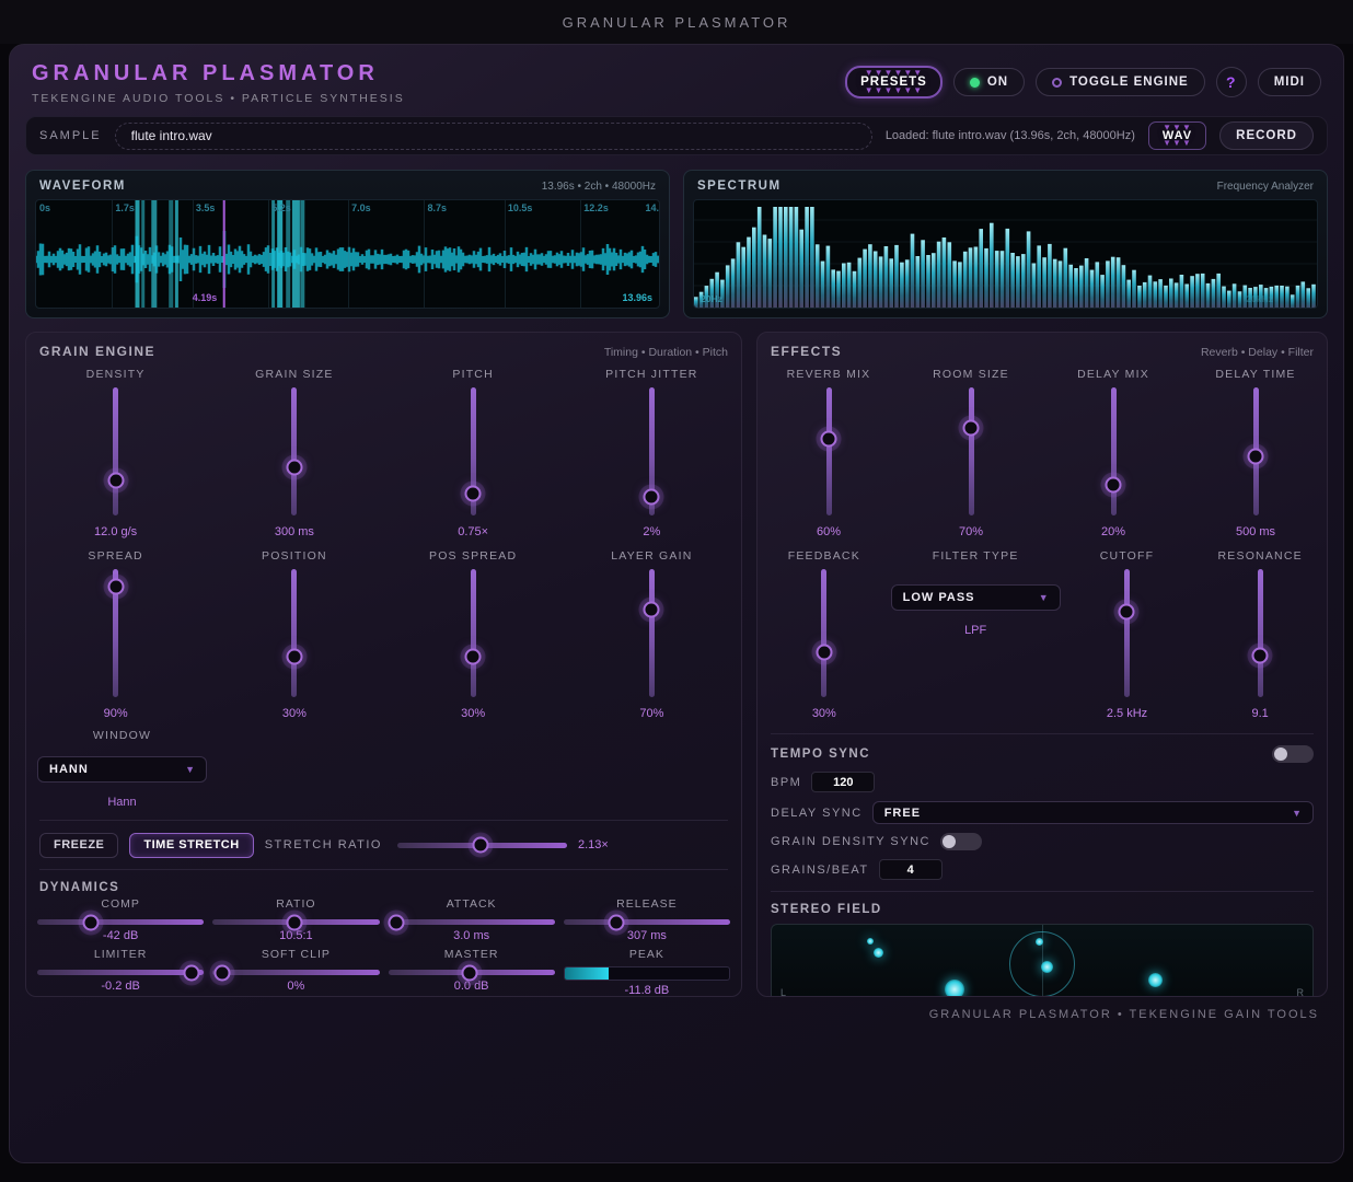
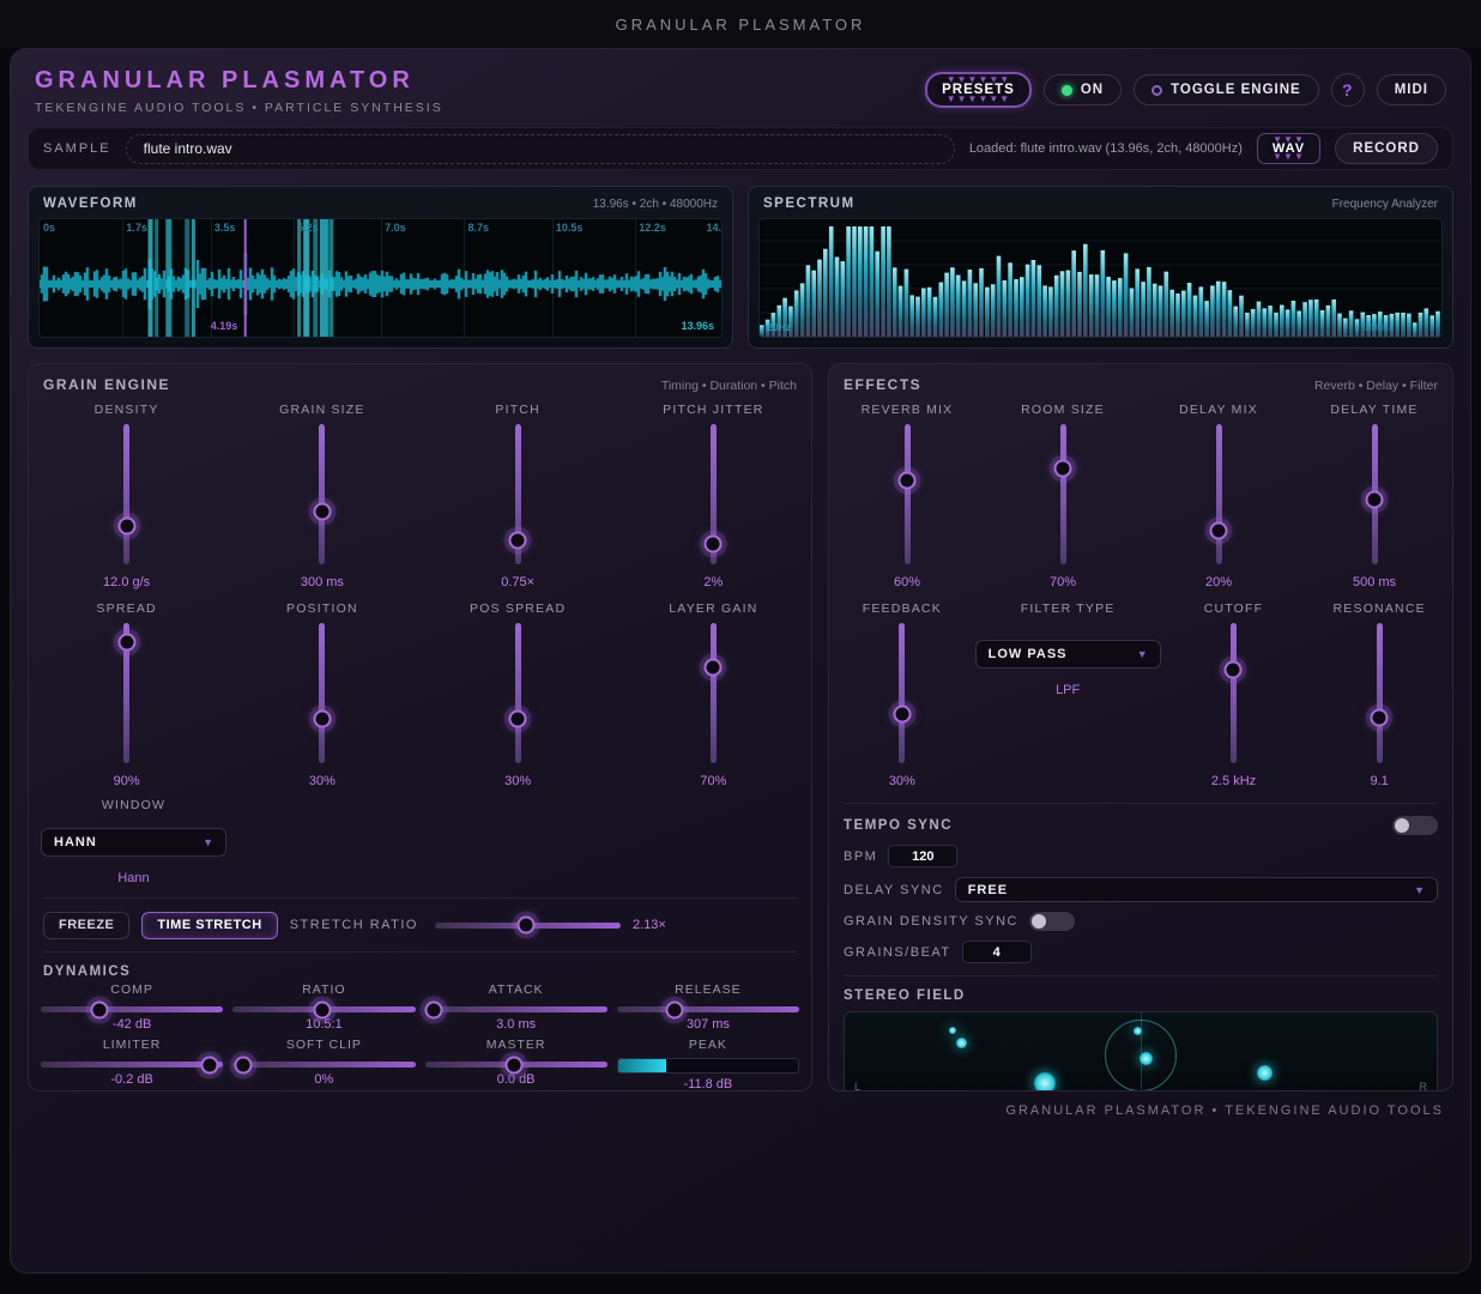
  GRANULAR PLASMATOR
  GRANULAR PLASMATOR
  TEKENGINE AUDIO TOOLS • PARTICLE SYNTHESIS
  ▼▼▼▼▼▼
  PRESETS
  ▼▼▼▼▼▼
  ON
  TOGGLE ENGINE
  ?
  MIDI
  SAMPLE
  flute intro.wav
  Loaded: flute intro.wav (13.96s, 2ch, 48000Hz)
  ▼▼▼
  WAV
  ▼▼▼
  RECORD
  WAVEFORM
  13.96s • 2ch • 48000Hz
  0s
  1.7s
  3.5s
  5.2s
  7.0s
  8.7s
  10.5s
  12.2s
  14.
  4.19s
  13.96s
  SPECTRUM
  Frequency Analyzer
  20Hz
  20kHz
  GRAIN ENGINE
  Timing • Duration • Pitch
  DENSITY
  12.0 g/s
  GRAIN SIZE
  300 ms
  PITCH
  0.75×
  PITCH JITTER
  2%
  SPREAD
  90%
  POSITION
  30%
  POS SPREAD
  30%
  LAYER GAIN
  70%
  WINDOW
  HANN
  ▼
  Hann
  FREEZE
  TIME STRETCH
  STRETCH RATIO
  2.13×
  DYNAMICS
  COMP
  -42 dB
  RATIO
  10.5:1
  ATTACK
  3.0 ms
  RELEASE
  307 ms
  LIMITER
  -0.2 dB
  SOFT CLIP
  0%
  MASTER
  0.0 dB
  PEAK
  -11.8 dB
  EFFECTS
  Reverb • Delay • Filter
  REVERB MIX
  60%
  ROOM SIZE
  70%
  DELAY MIX
  20%
  DELAY TIME
  500 ms
  FEEDBACK
  30%
  FILTER TYPE
  LOW PASS
  ▼
  LPF
  CUTOFF
  2.5 kHz
  RESONANCE
  9.1
  TEMPO SYNC
  BPM
  120
  DELAY SYNC
  FREE
  ▼
  GRAIN DENSITY SYNC
  GRAINS/BEAT
  4
  STEREO FIELD
  L
  R
- GRANULAR PLASMATOR • TEKENGINE GAIN TOOLS
+ GRANULAR PLASMATOR • TEKENGINE AUDIO TOOLS
